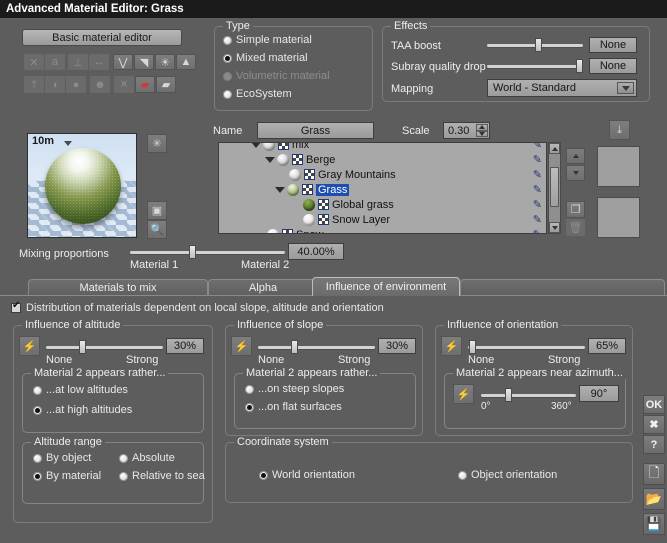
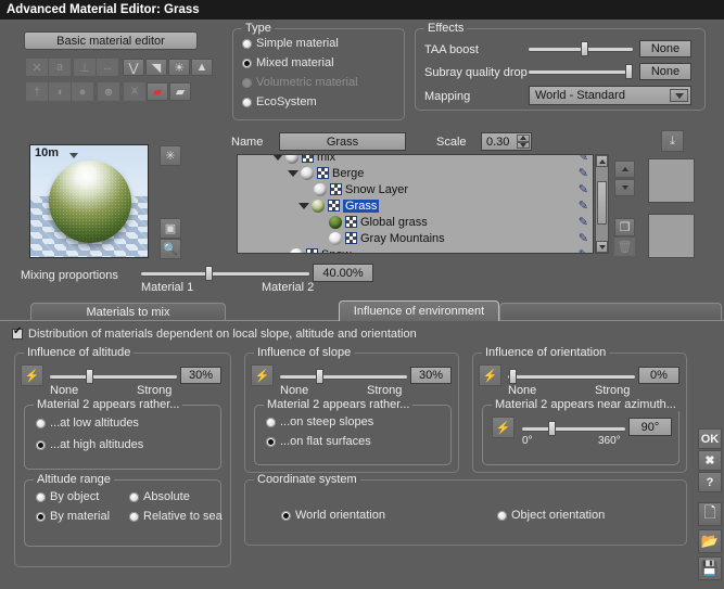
  Advanced Material Editor: Grass
  Basic material editor
  ✕
  a
  ⊥
  ↔
  ⋁
  ◥
  ☀
  ▲
  †
  ◖
  ●
  ☻
  ⩙
  ▰
  ▰
  Type
  Simple material
  Mixed material
  Volumetric material
  EcoSystem
  Effects
  TAA boost
  None
  Subray quality drop
  None
  Mapping
  World - Standard
  Name
  Grass
  Scale
  0.30
  ⤓
  10m
  ✳
  ▣
  🔍
  mix
  ✎
  Berge
  ✎
- Gray Mountains
+ Snow Layer
  ✎
  Grass
  ✎
  Global grass
  ✎
- Snow Layer
+ Gray Mountains
  ✎
  ❐
  🗑
  Mixing proportions
  Material 1
  Material 2
  40.00%
  Materials to mix
- Alpha
  Influence of environment
  Distribution of materials dependent on local slope, altitude and orientation
  Influence of altitude
  ⚡
  None
  Strong
  30%
  Material 2 appears rather...
  ...at low altitudes
  ...at high altitudes
  Altitude range
  By object
  Absolute
  By material
  Relative to sea
  Influence of slope
  ⚡
  None
  Strong
  30%
  Material 2 appears rather...
  ...on steep slopes
  ...on flat surfaces
  Influence of orientation
  ⚡
  None
  Strong
- 65%
+ 0%
  Material 2 appears near azimuth...
  ⚡
  0°
  360°
  90°
  Coordinate system
  World orientation
  Object orientation
  OK
  ✖
  ?
  🗋
  📂
  💾
